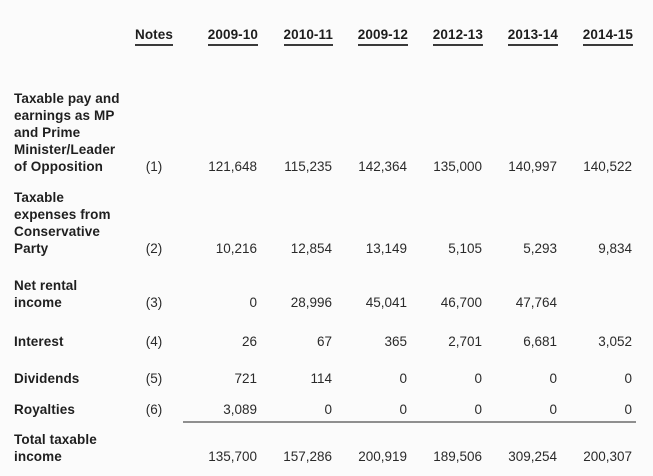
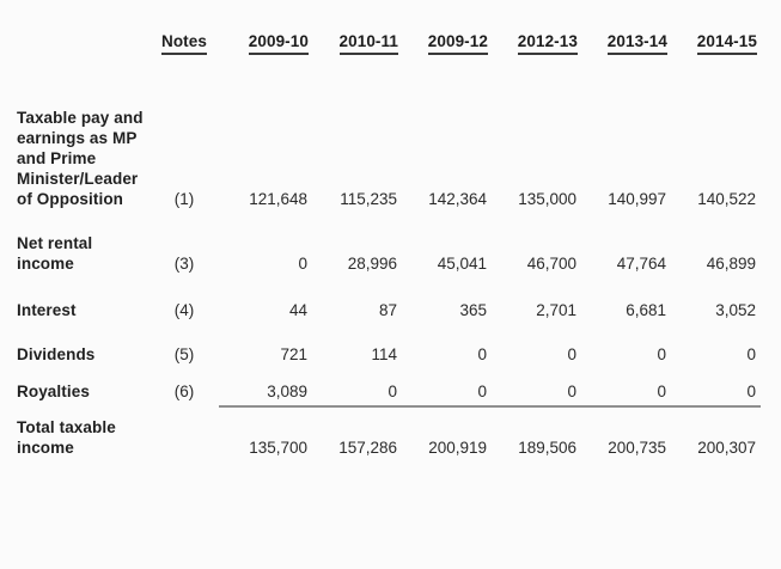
  Notes
  2009-10
  2010-11
  2009-12
  2012-13
  2013-14
  2014-15
  Taxable pay and
  earnings as MP
  and Prime
  Minister/Leader
  of Opposition
  (1)
  121,648
  115,235
  142,364
  135,000
  140,997
  140,522
- Taxable
- expenses from
- Conservative
- Party
- (2)
- 10,216
- 12,854
- 13,149
- 5,105
- 5,293
- 9,834
  Net rental
  income
  (3)
  0
  28,996
  45,041
  46,700
  47,764
+ 46,899
  Interest
  (4)
- 26
+ 44
- 67
+ 87
  365
  2,701
  6,681
  3,052
  Dividends
  (5)
  721
  114
  0
  0
  0
  0
  Royalties
  (6)
  3,089
  0
  0
  0
  0
  0
  Total taxable
  income
  135,700
  157,286
  200,919
  189,506
- 309,254
+ 200,735
  200,307
